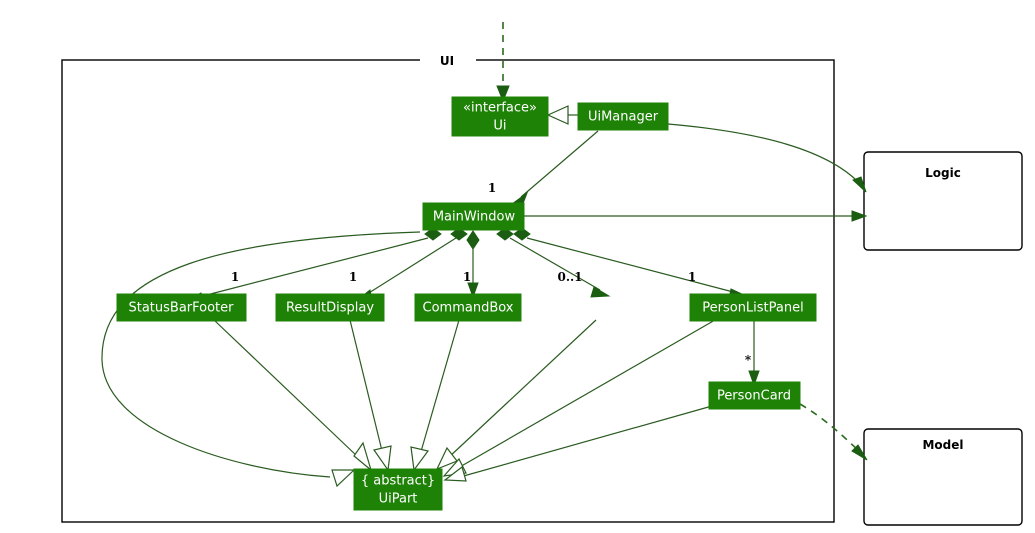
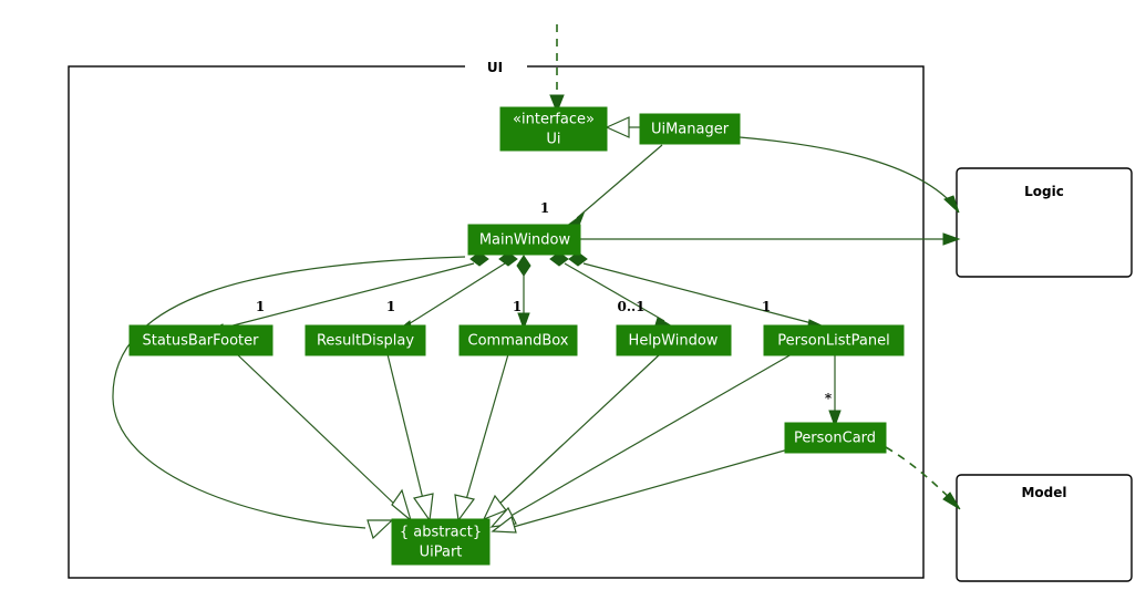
  UI
  Logic
  Model
  1
  1
  1
  1
  0..1
  1
  *
  «interface»
  Ui
  UiManager
  MainWindow
  StatusBarFooter
  ResultDisplay
  CommandBox
+ HelpWindow
  PersonListPanel
  PersonCard
  { abstract}
  UiPart
